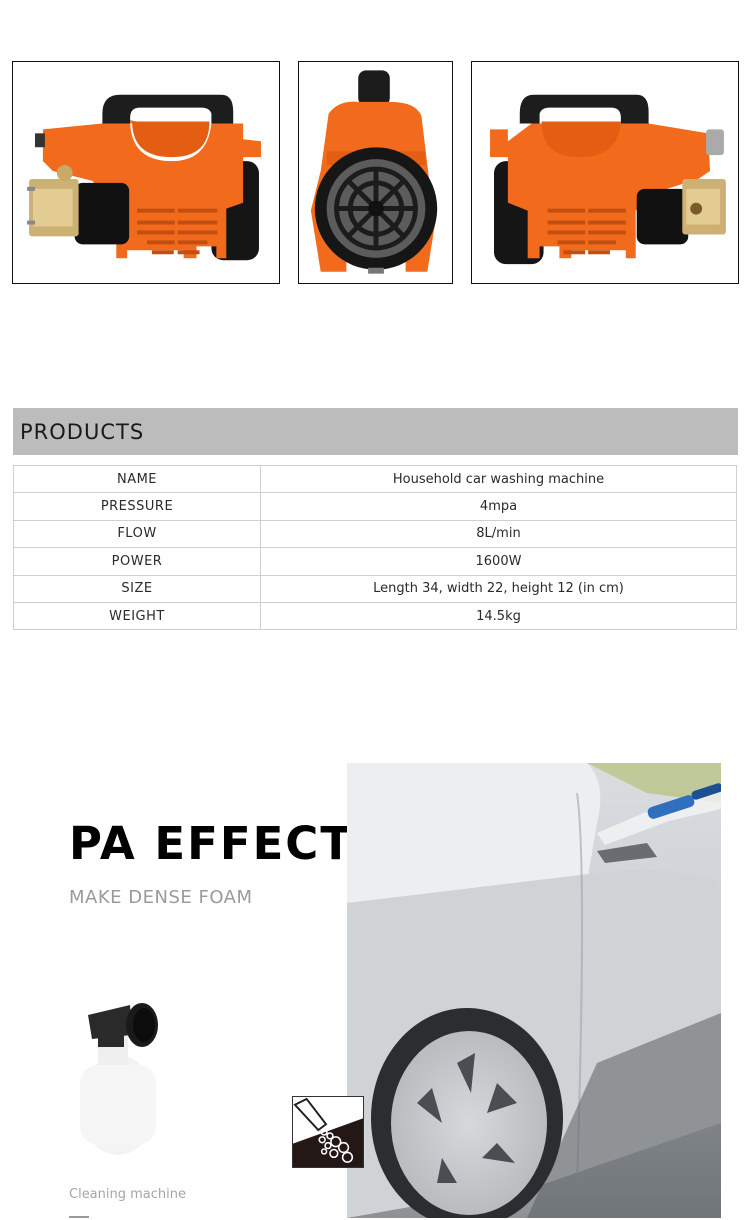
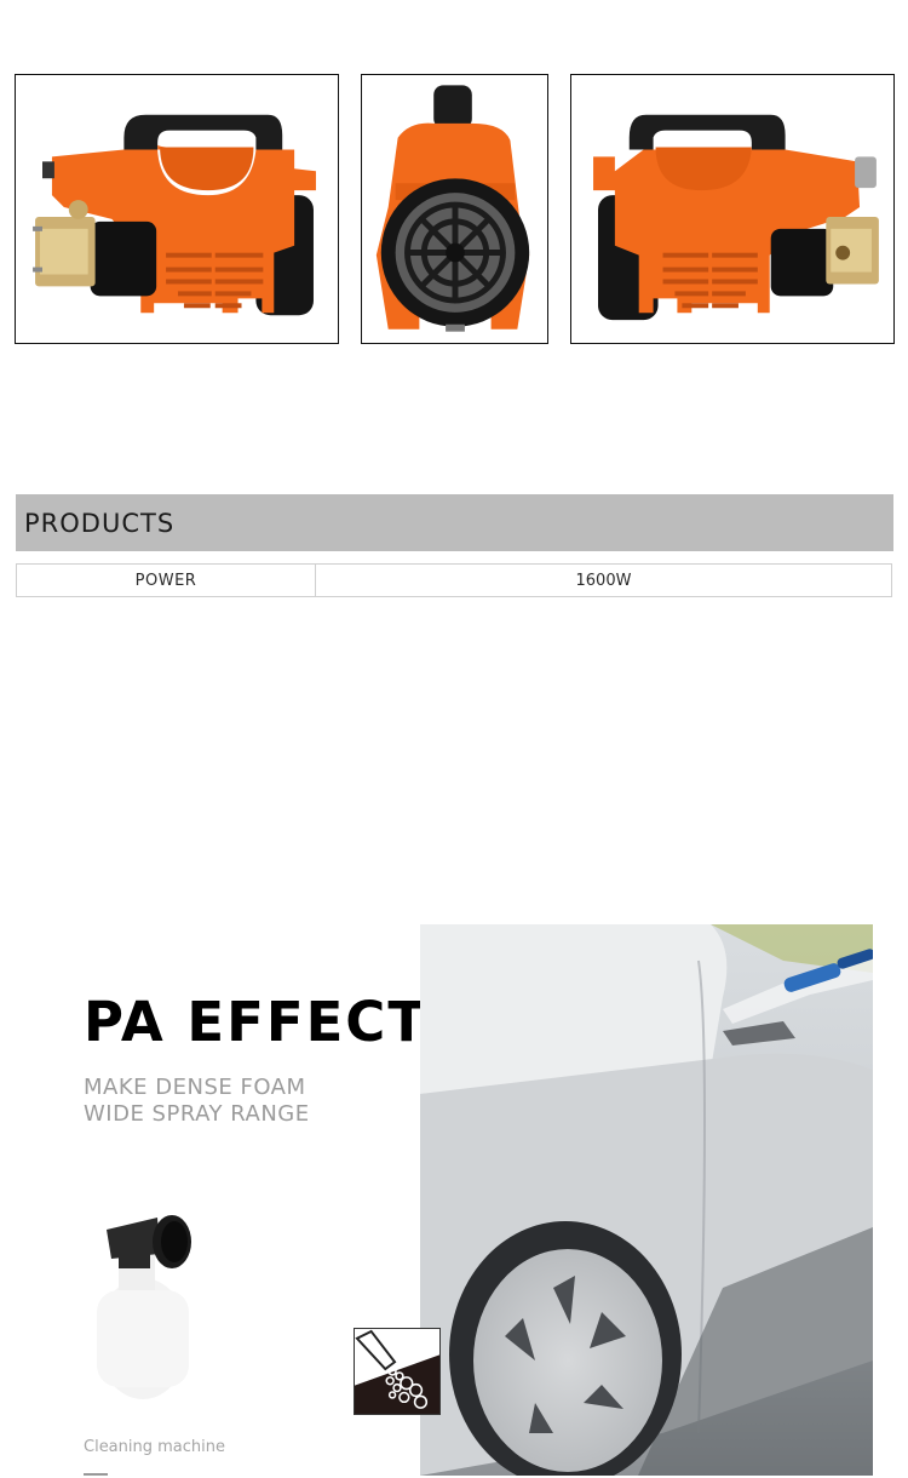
  PRODUCTS
- NAME	Household car washing machine
- PRESSURE	4mpa
- FLOW	8L/min
  POWER	1600W
- SIZE	Length 34, width 22, height 12 (in cm)
- WEIGHT	14.5kg
  PA EFFECT
  MAKE DENSE FOAM
+ WIDE SPRAY RANGE
  Cleaning machine
